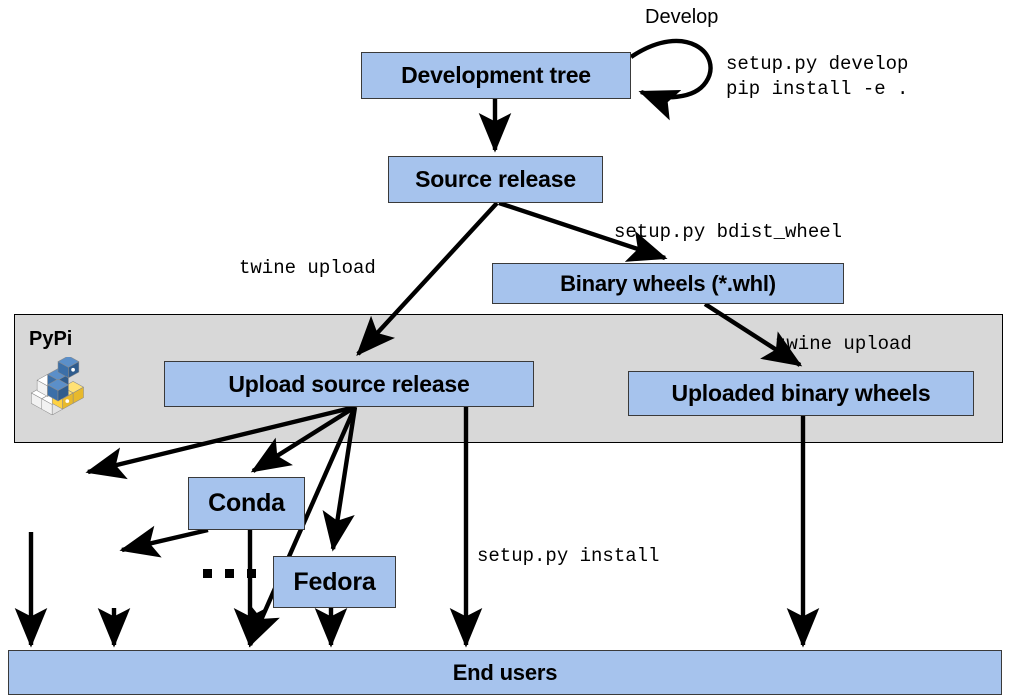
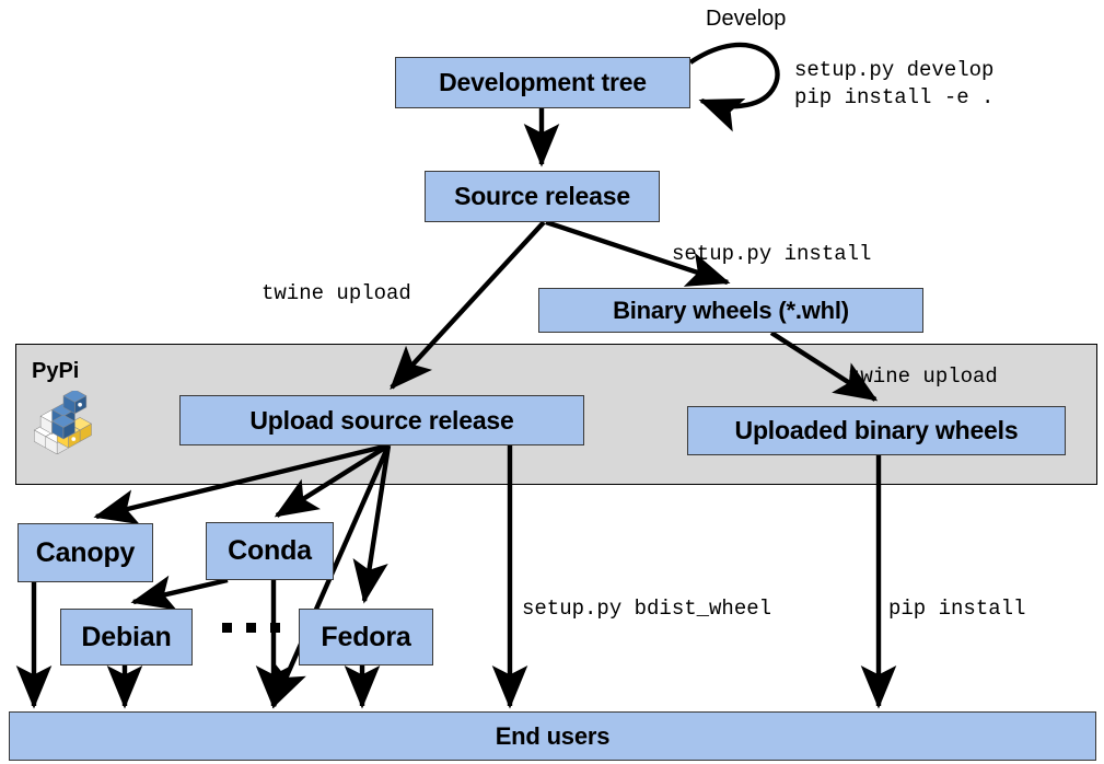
  PyPi
  Development tree
  Source release
  Binary wheels (*.whl)
  Upload source release
  Uploaded binary wheels
+ Canopy
  Conda
+ Debian
  Fedora
  End users
  Develop
  setup.py develop
  pip install -e .
  twine upload
- setup.py bdist_wheel
+ setup.py install
  twine upload
- setup.py install
+ setup.py bdist_wheel
+ pip install
